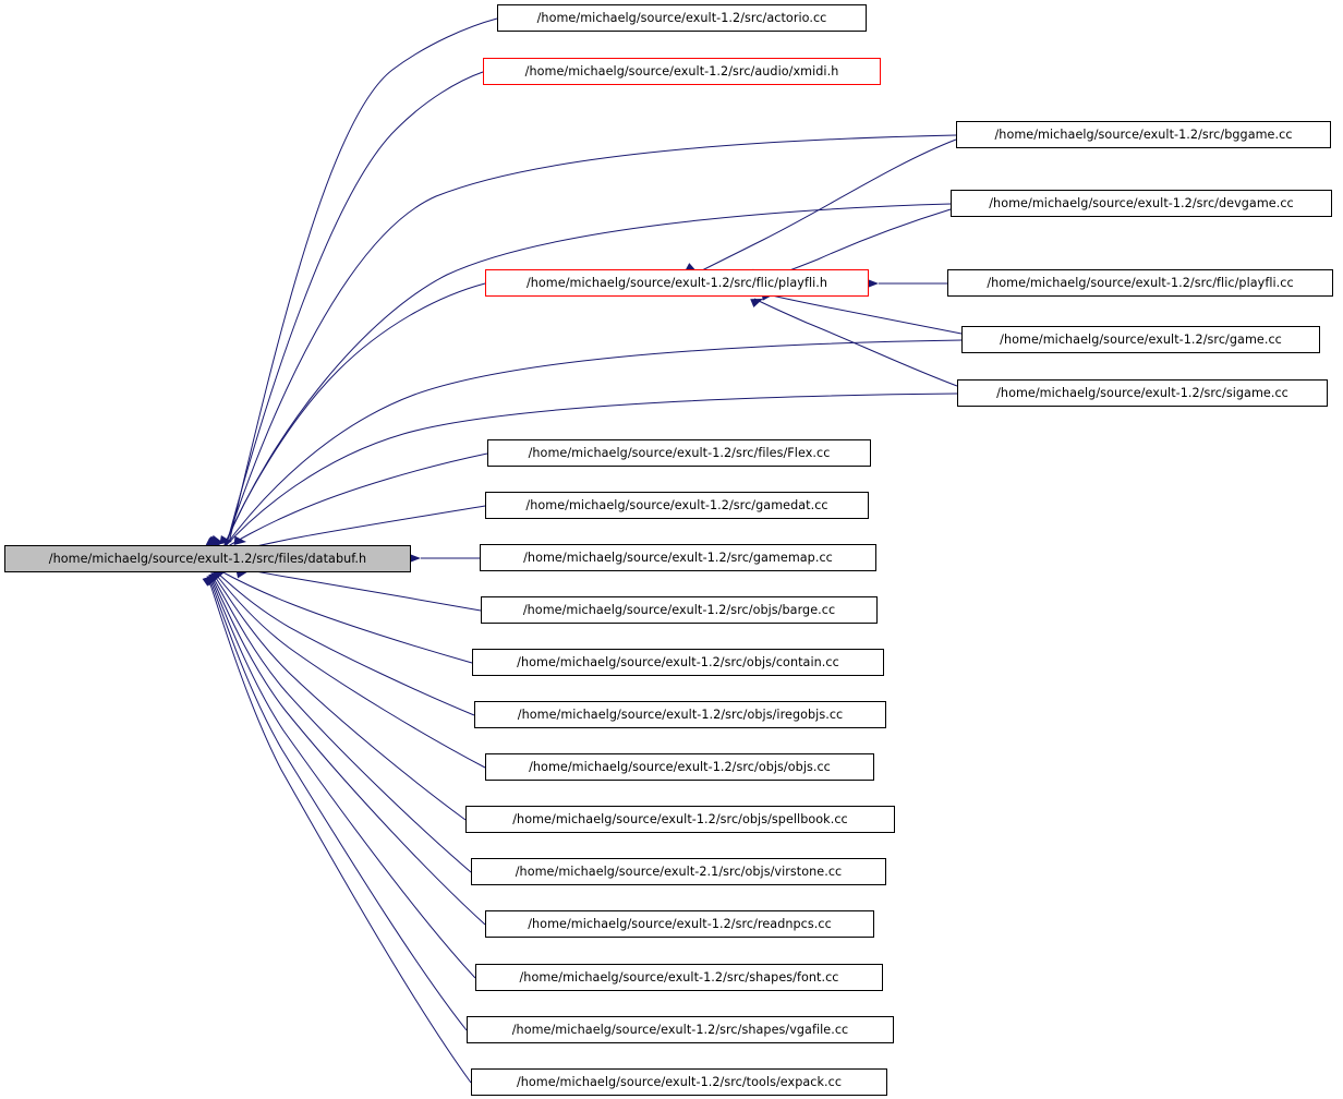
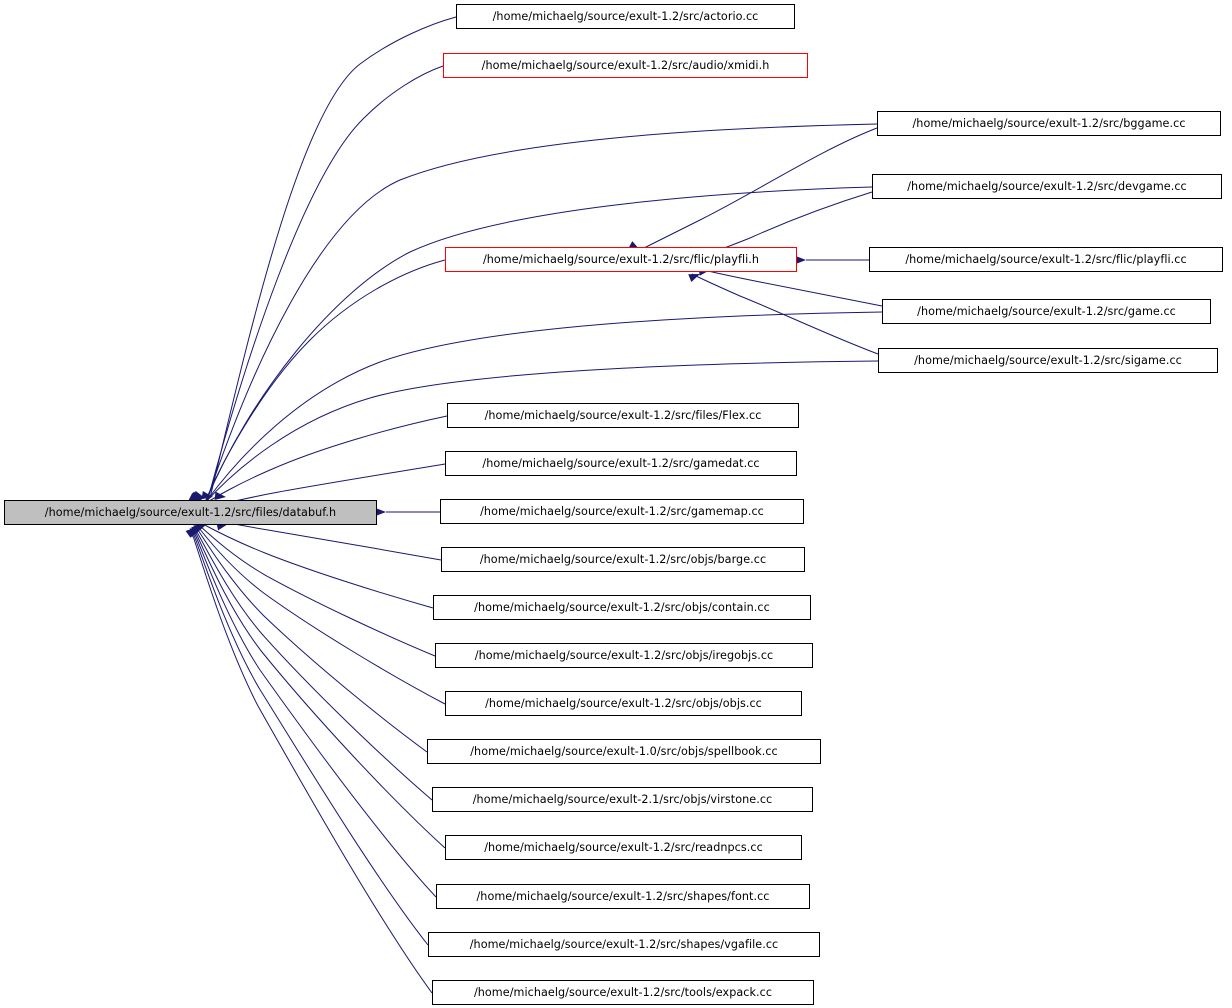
  /home/michaelg/source/exult-1.2/src/files/databuf.h
  /home/michaelg/source/exult-1.2/src/actorio.cc
  /home/michaelg/source/exult-1.2/src/audio/xmidi.h
  /home/michaelg/source/exult-1.2/src/bggame.cc
  /home/michaelg/source/exult-1.2/src/devgame.cc
  /home/michaelg/source/exult-1.2/src/flic/playfli.h
  /home/michaelg/source/exult-1.2/src/flic/playfli.cc
  /home/michaelg/source/exult-1.2/src/game.cc
  /home/michaelg/source/exult-1.2/src/sigame.cc
  /home/michaelg/source/exult-1.2/src/files/Flex.cc
  /home/michaelg/source/exult-1.2/src/gamedat.cc
  /home/michaelg/source/exult-1.2/src/gamemap.cc
  /home/michaelg/source/exult-1.2/src/objs/barge.cc
  /home/michaelg/source/exult-1.2/src/objs/contain.cc
  /home/michaelg/source/exult-1.2/src/objs/iregobjs.cc
  /home/michaelg/source/exult-1.2/src/objs/objs.cc
- /home/michaelg/source/exult-1.2/src/objs/spellbook.cc
+ /home/michaelg/source/exult-1.0/src/objs/spellbook.cc
  /home/michaelg/source/exult-2.1/src/objs/virstone.cc
  /home/michaelg/source/exult-1.2/src/readnpcs.cc
  /home/michaelg/source/exult-1.2/src/shapes/font.cc
  /home/michaelg/source/exult-1.2/src/shapes/vgafile.cc
  /home/michaelg/source/exult-1.2/src/tools/expack.cc
